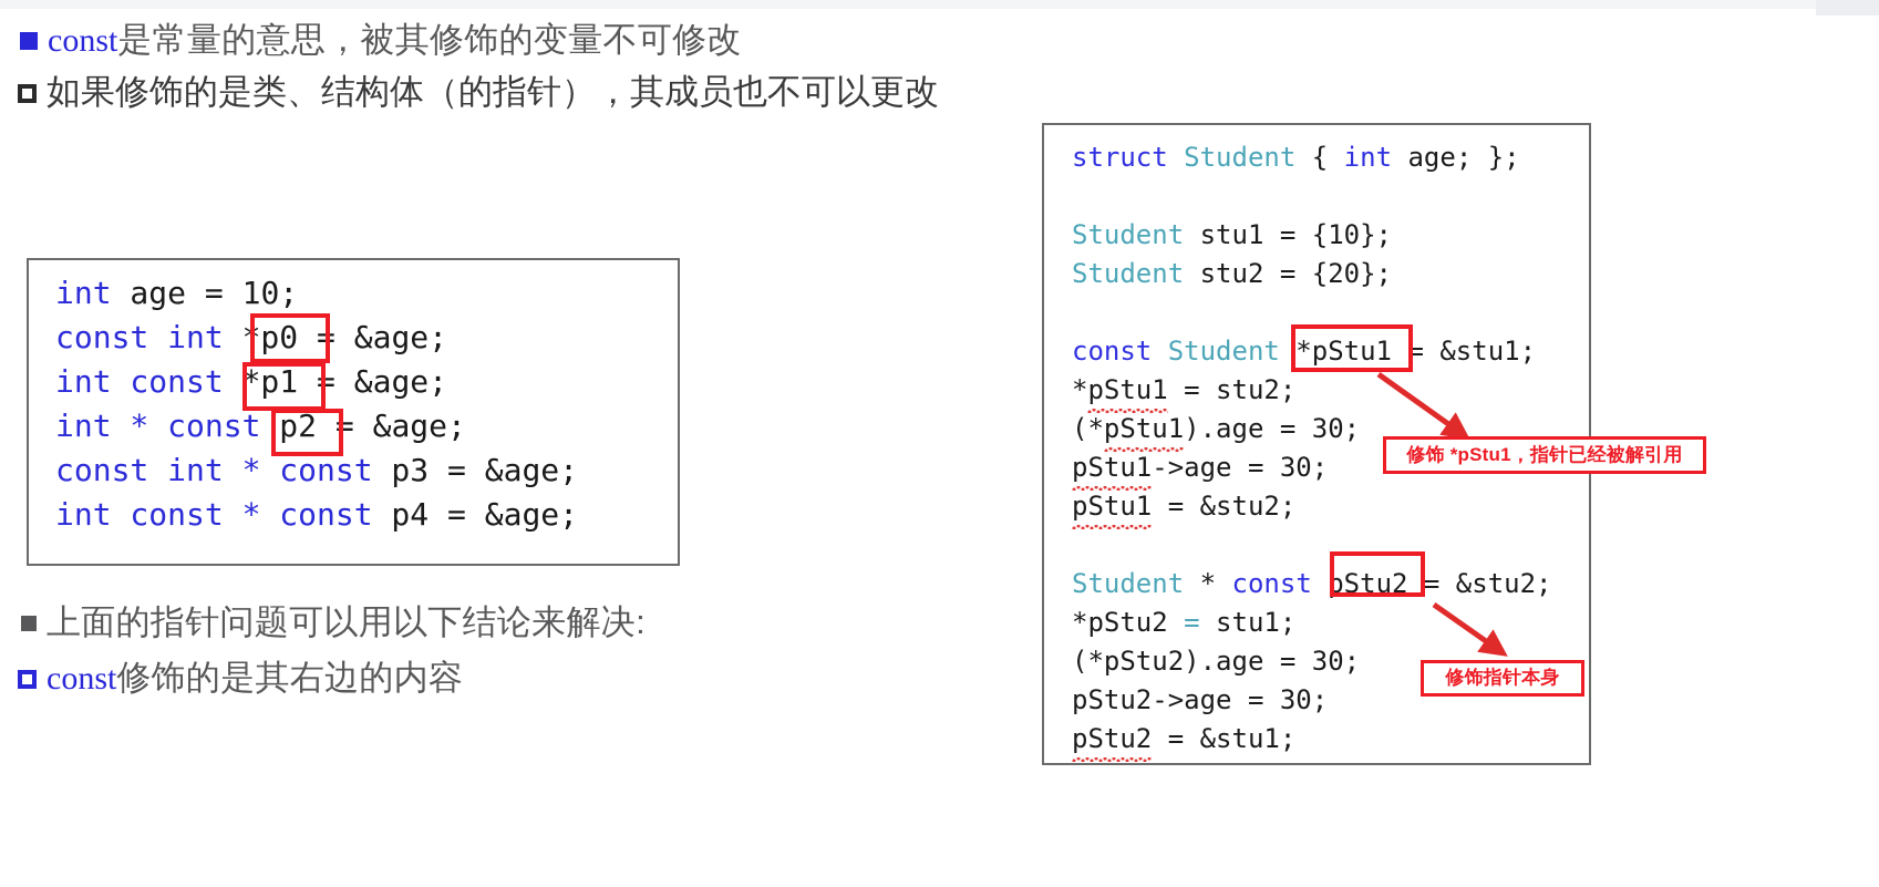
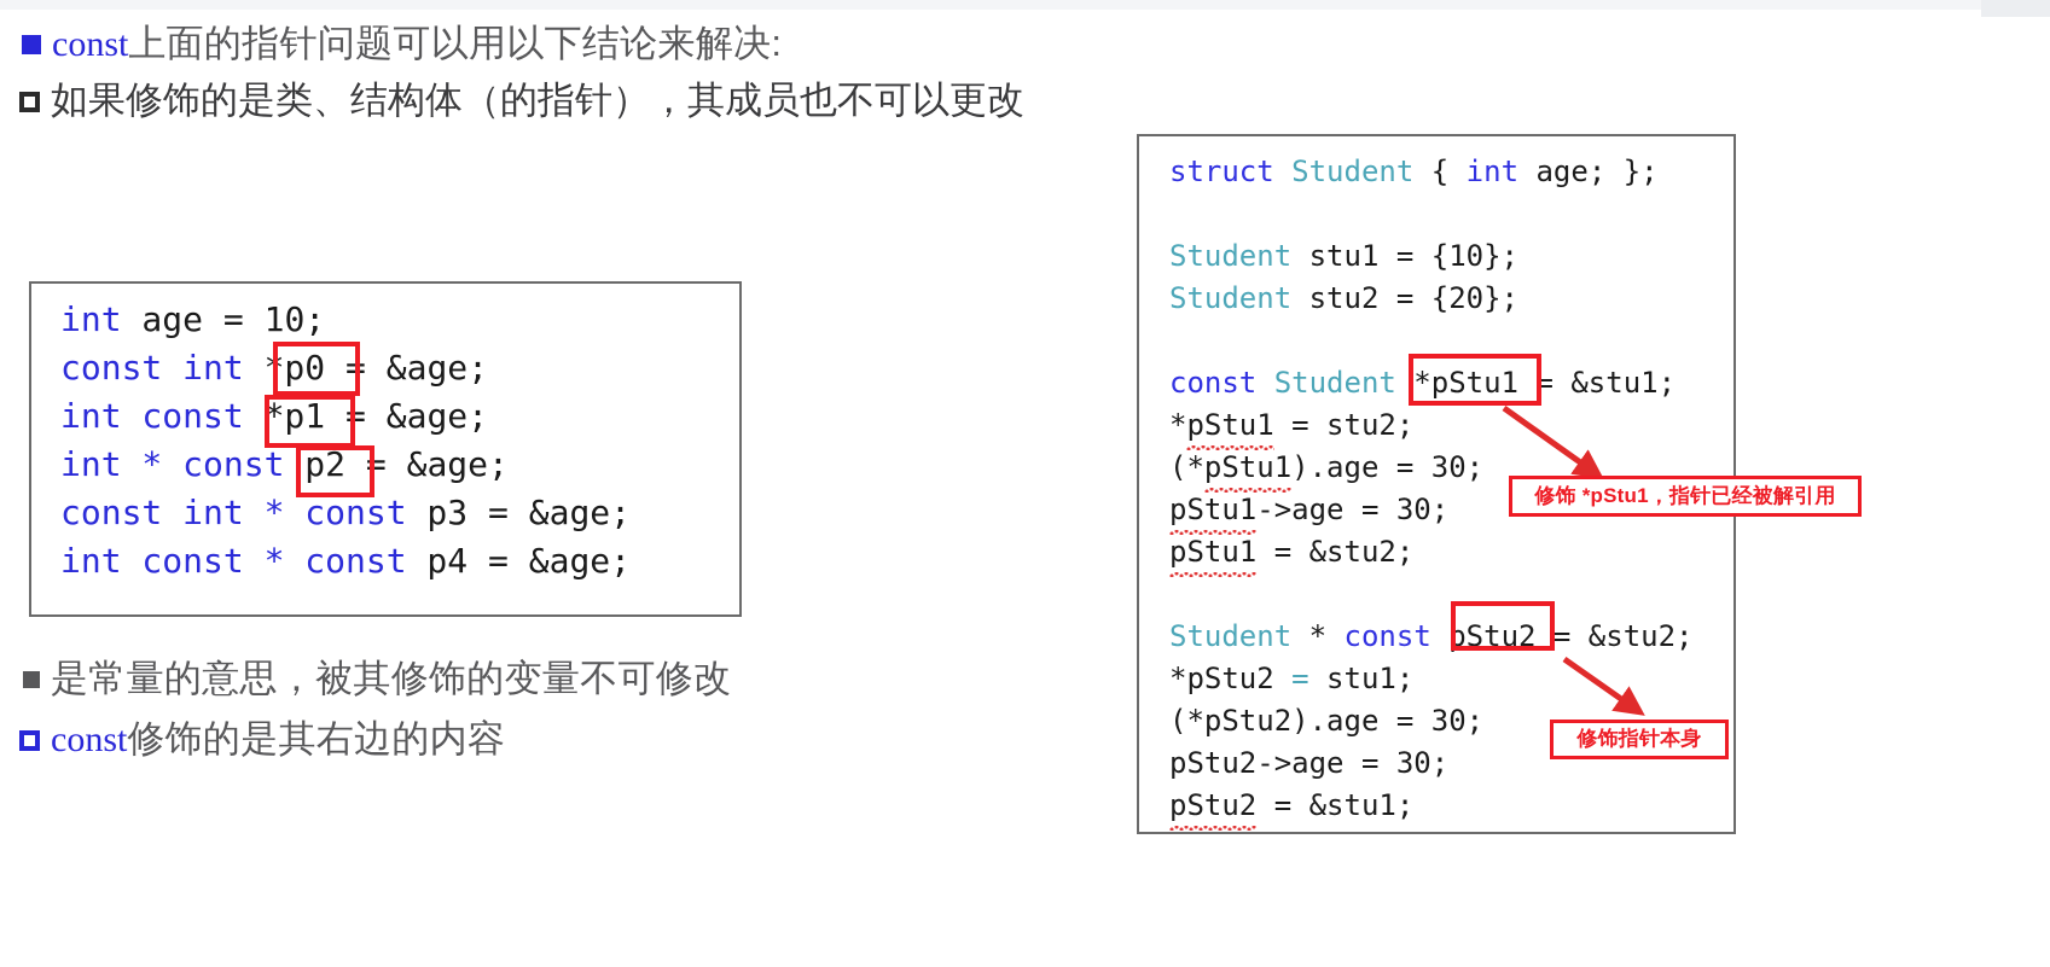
  const
- 是常量的意思，被其修饰的变量不可修改
+ 上面的指针问题可以用以下结论来解决:
  如果修饰的是类、结构体（的指针），其成员也不可以更改
  int age = 10; const int *p0 = &age; int const *p1 = &age; int * const p2 = &age; const int * const p3 = &age; int const * const p4 = &age;
- 上面的指针问题可以用以下结论来解决:
+ 是常量的意思，被其修饰的变量不可修改
  const
  修饰的是其右边的内容
  struct Student { int age; };
  Student stu1 = {10};
  Student stu2 = {20};
  const Student *pStu1 = &stu1;
  *pStu1 = stu2;
  (*pStu1).age = 30;
  pStu1->age = 30;
  pStu1 = &stu2;
  Student * const pStu2 = &stu2;
  *pStu2 = stu1;
  (*pStu2).age = 30;
  pStu2->age = 30;
  pStu2 = &stu1;
  修饰 *pStu1，指针已经被解引用
  修饰指针本身
